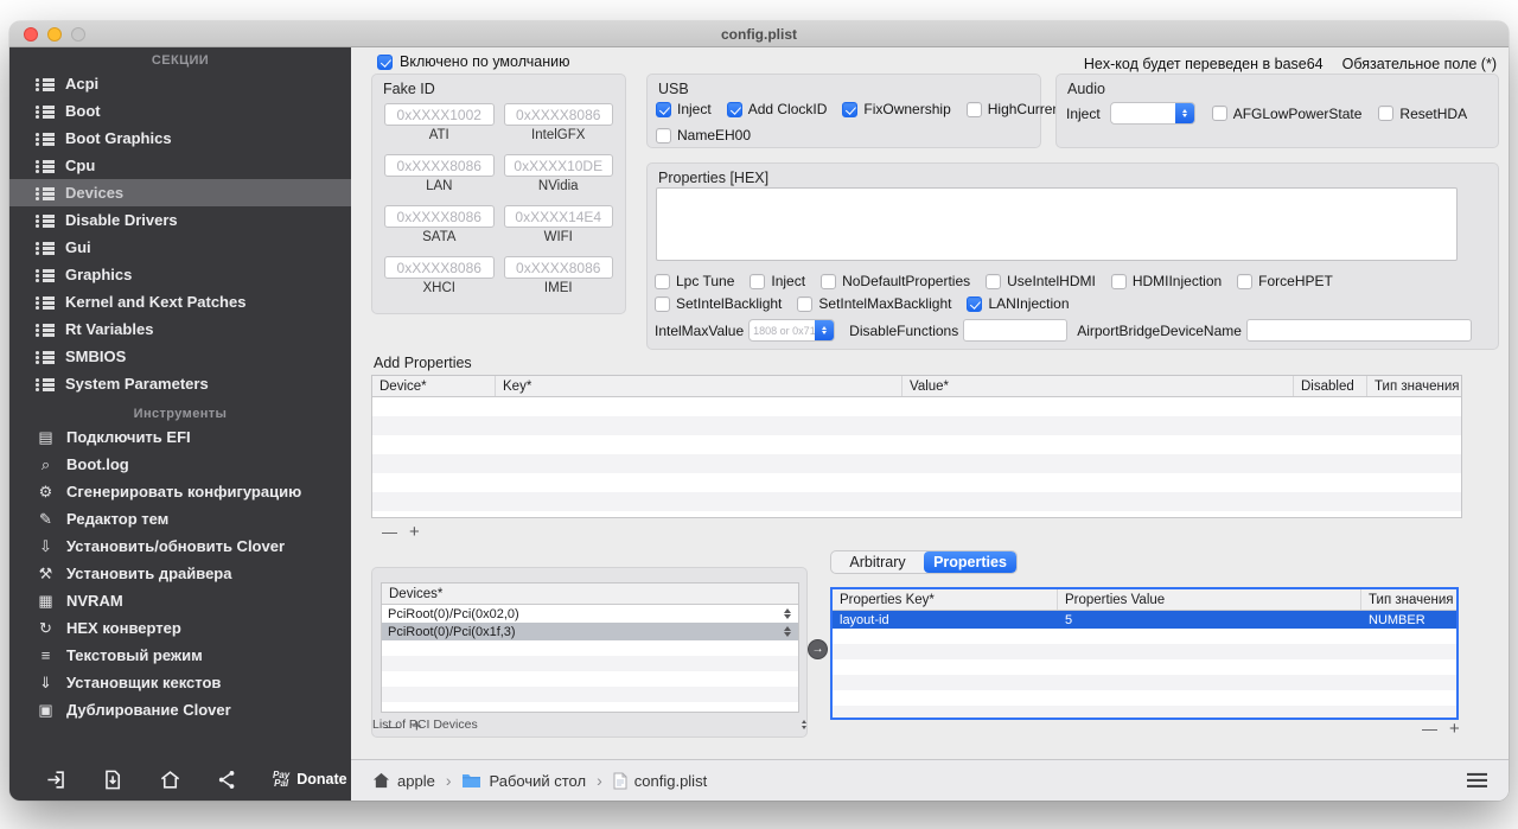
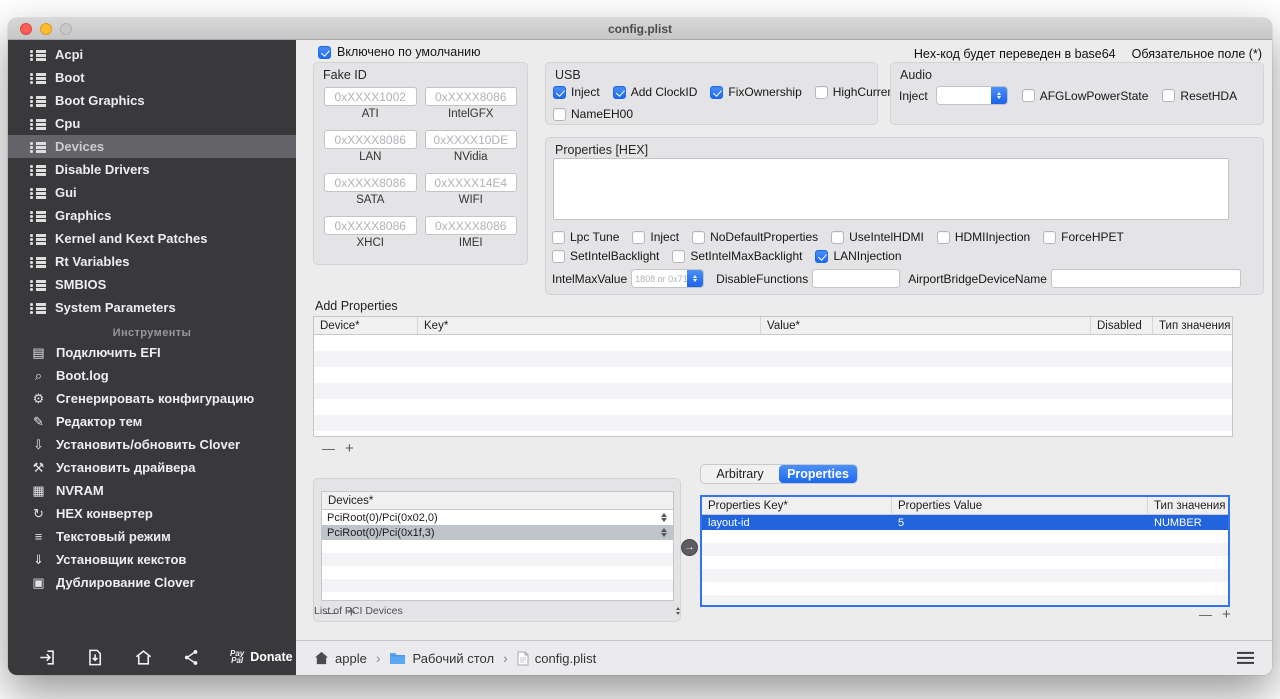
  config.plist
- СЕКЦИИ
  Acpi
  Boot
  Boot Graphics
  Cpu
  Devices
  Disable Drivers
  Gui
  Graphics
  Kernel and Kext Patches
  Rt Variables
  SMBIOS
  System Parameters
  Инструменты
  ▤
  Подключить EFI
  ⌕
  Boot.log
  ⚙
  Сгенерировать конфигурацию
  ✎
  Редактор тем
  ⇩
  Установить/обновить Clover
  ⚒
  Установить драйвера
  ▦
  NVRAM
  ↻
  HEX конвертер
  ≡
  Текстовый режим
  ⇓
  Установщик кекстов
  ▣
  Дублирование Clover
  Pay
  Pal
  Donate
  Включено по умолчанию
  Hex-код будет переведен в base64
  Обязательное поле (*)
  Fake ID
  0xXXXX1002
  ATI
  0xXXXX8086
  IntelGFX
  0xXXXX8086
  LAN
  0xXXXX10DE
  NVidia
  0xXXXX8086
  SATA
  0xXXXX14E4
  WIFI
  0xXXXX8086
  XHCI
  0xXXXX8086
  IMEI
  USB
  Inject
  Add ClockID
  FixOwnership
  HighCurre
  NameEH00
  Audio
  Inject
  AFGLowPowerState
  ResetHDA
  Properties [HEX]
  Lpc Tune
  Inject
  NoDefaultProperties
  UseIntelHDMI
  HDMIInjection
  ForceHPET
  SetIntelBacklight
  SetIntelMaxBacklight
  LANInjection
  IntelMaxValue
  1808 or 0x71
  DisableFunctions
  AirportBridgeDeviceName
  Add Properties
  Device*
  Key*
  Value*
  Disabled
  Тип значения
  —
  +
  Arbitrary
  Properties
  Devices*
  PciRoot(0)/Pci(0x02,0)
  PciRoot(0)/Pci(0x1f,3)
  —
  +
  List of PCI Devices
  →
  Properties Key*
  Properties Value
  Тип значения
  layout-id
  5
  NUMBER
  —
  +
  apple
  ›
  Рабочий стол
  ›
  config.plist
